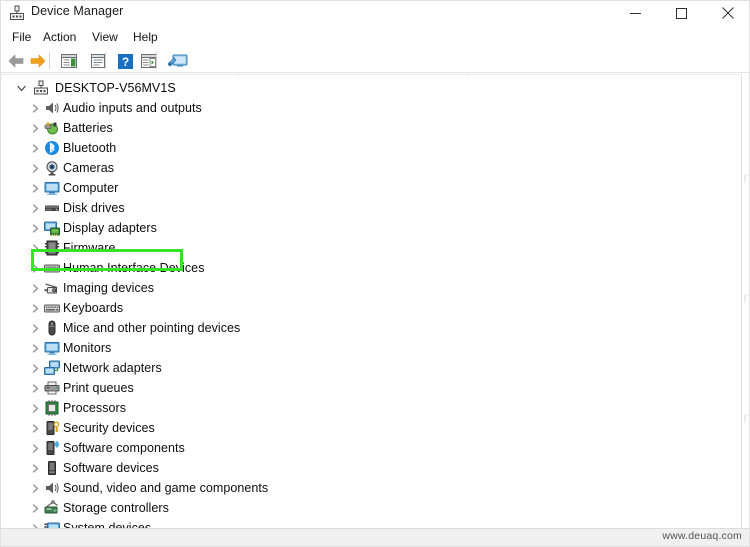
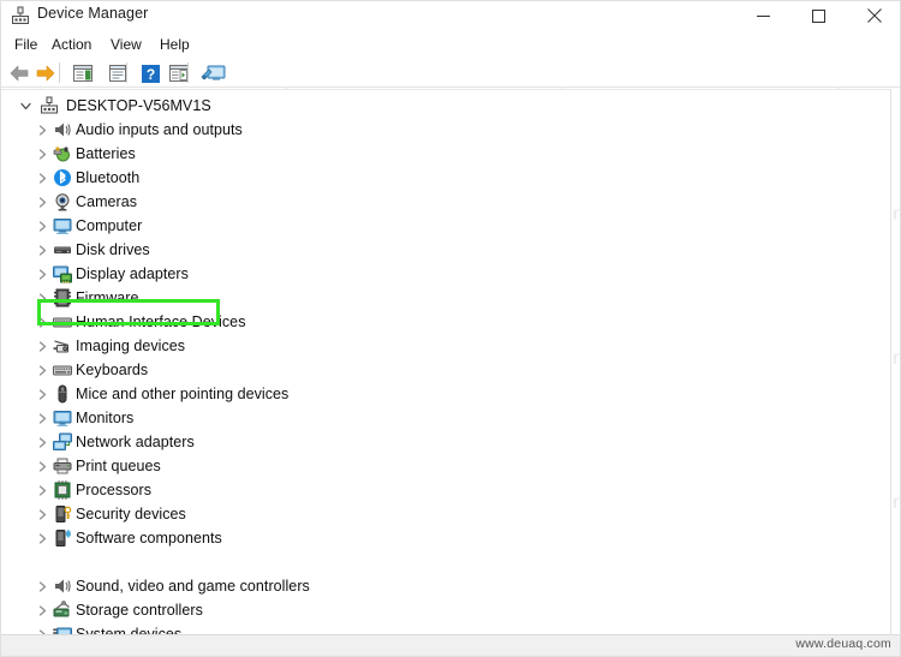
  Device Manager
  File
  Action
  View
  Help
  ?
  DESKTOP-V56MV1S
  Audio inputs and outputs
  Batteries
  Bluetooth
  Cameras
  Computer
  Disk drives
  Display adapters
  Firmware
  Human Interface Devices
  Imaging devices
  Keyboards
  Mice and other pointing devices
  Monitors
  Network adapters
  Print queues
  Processors
  Security devices
  Software components
- Software devices
- Sound, video and game components
+ Sound, video and game controllers
  Storage controllers
  www.deuaq.com
